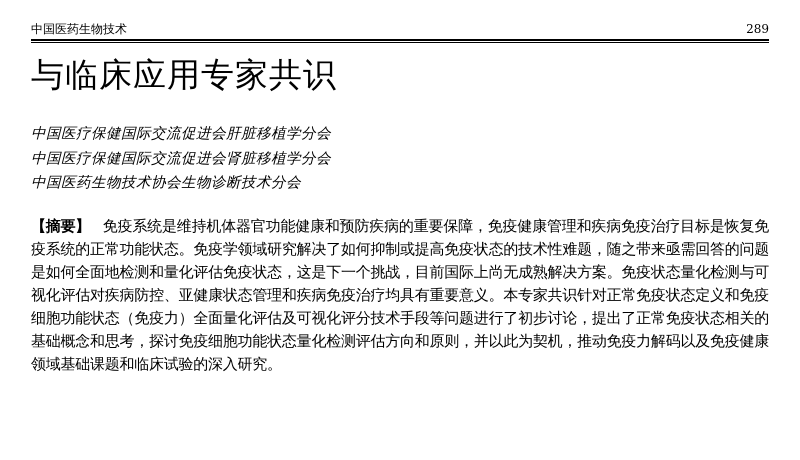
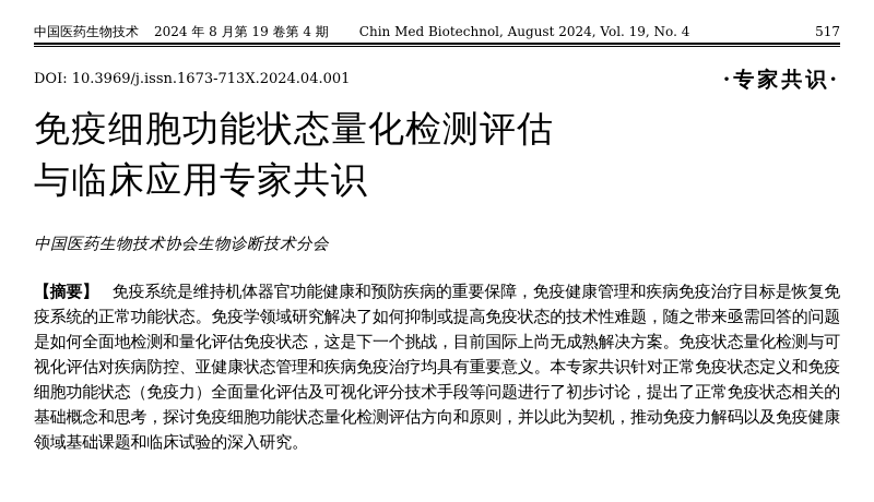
  中国医药生物技术
+ 2024 年 8 月第 19 卷第 4 期
+ Chin Med Biotechnol, August 2024, Vol. 19, No. 4
- 289
+ 517
+ DOI: 10.3969/j.issn.1673-713X.2024.04.001
+ ·专家共识·
+ 免疫细胞功能状态量化检测评估
  与临床应用专家共识
- 中国医疗保健国际交流促进会肝脏移植学分会
- 中国医疗保健国际交流促进会肾脏移植学分会
  中国医药生物技术协会生物诊断技术分会
  【摘要】 免疫系统是维持机体器官功能健康和预防疾病的重要保障，免疫健康管理和疾病免疫治疗目标是恢复免疫系统的正常功能状态。免疫学领域研究解决了如何抑制或提高免疫状态的技术性难题，随之带来亟需回答的问题是如何全面地检测和量化评估免疫状态，这是下一个挑战，目前国际上尚无成熟解决方案。免疫状态量化检测与可视化评估对疾病防控、亚健康状态管理和疾病免疫治疗均具有重要意义。本专家共识针对正常免疫状态定义和免疫细胞功能状态（免疫力）全面量化评估及可视化评分技术手段等问题进行了初步讨论，提出了正常免疫状态相关的基础概念和思考，探讨免疫细胞功能状态量化检测评估方向和原则，并以此为契机，推动免疫力解码以及免疫健康领域基础课题和临床试验的深入研究。
